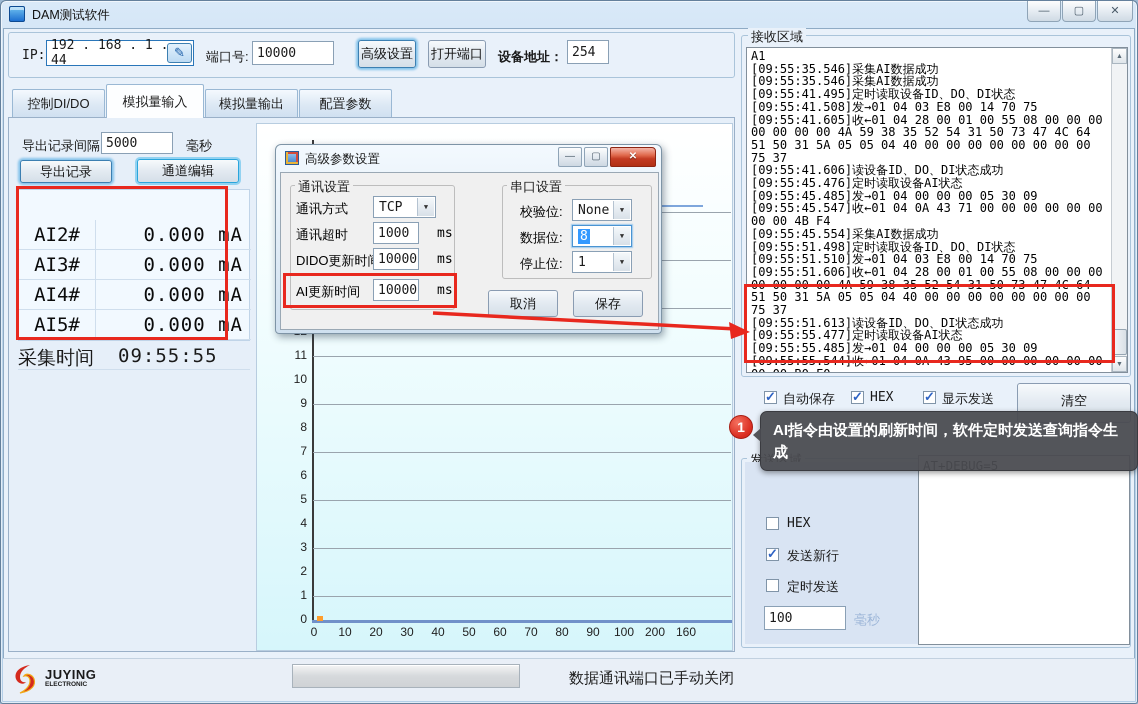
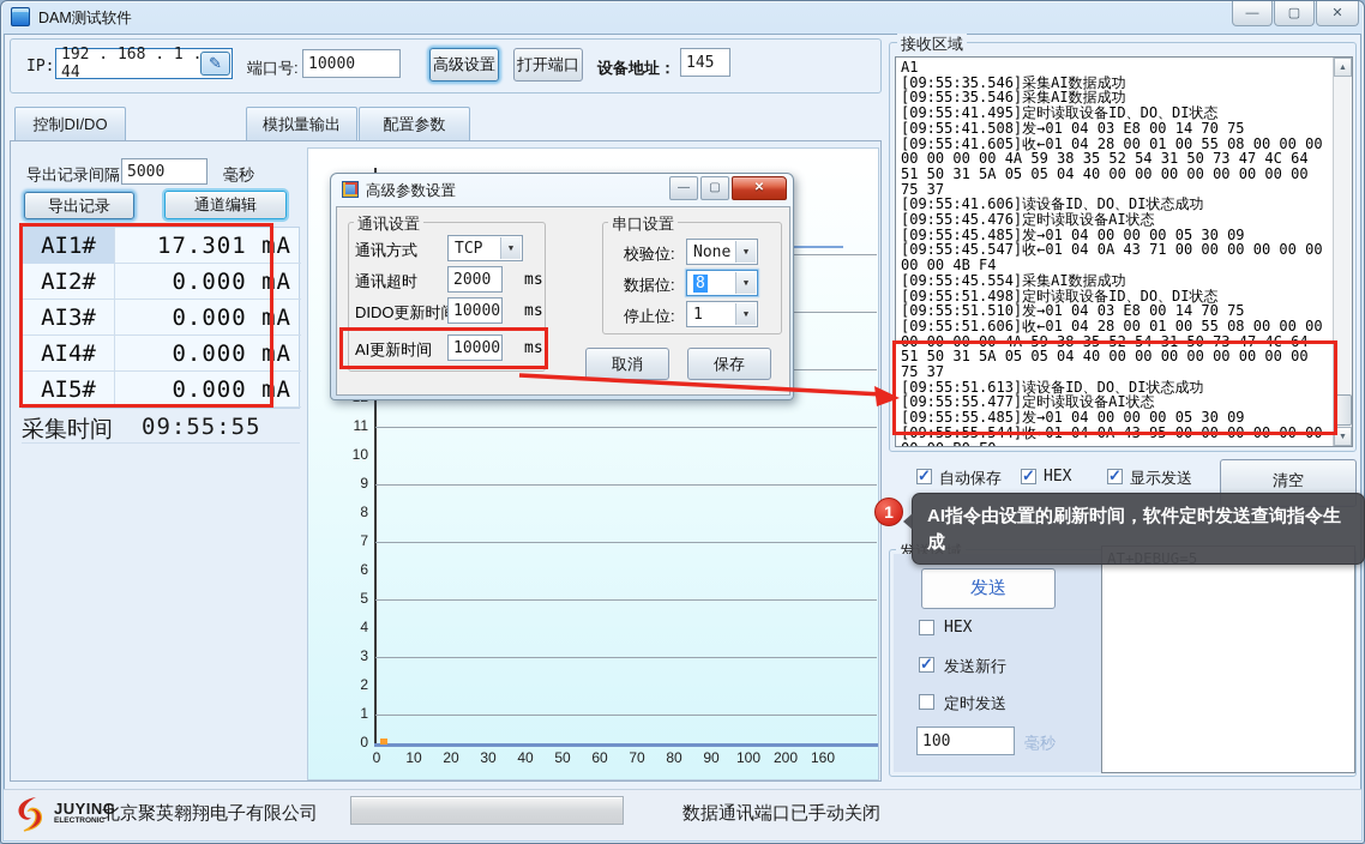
  DAM测试软件
  —
  ▢
  ✕
  IP:
  192 . 168 . 1 . 44
  ✎
  端口号:
  10000
  高级设置
  打开端口
  设备地址：
- 254
+ 145
  控制DI/DO
- 模拟量输入
  模拟量输出
  配置参数
  导出记录间隔
  5000
  毫秒
  导出记录
  通道编辑
+ AI1#
+ 17.301 mA
  AI2#
  0.000 mA
  AI3#
  0.000 mA
  AI4#
  0.000 mA
  AI5#
  0.000 mA
  采集时间
  09:55:55
  0
  1
  2
  3
  4
  5
  6
  7
  8
  9
  10
  11
  0
  10
  20
  30
  40
  50
  60
  70
  80
  90
  100
  200
  160
  接收区域
  A1
  [09:55:35.546]采集AI数据成功
  [09:55:35.546]采集AI数据成功
  [09:55:41.495]定时读取设备ID、DO、DI状态
  [09:55:41.508]发→01 04 03 E8 00 14 70 75
  [09:55:41.605]收←01 04 28 00 01 00 55 08 00 00 00 00 00 00 00 4A 59 38 35 52 54 31 50 73 47 4C 64 51 50 31 5A 05 05 04 40 00 00 00 00 00 00 00 00 75 37
  [09:55:41.606]读设备ID、DO、DI状态成功
  [09:55:45.476]定时读取设备AI状态
  [09:55:45.485]发→01 04 00 00 00 05 30 09
  [09:55:45.547]收←01 04 0A 43 71 00 00 00 00 00 00 00 00 4B F4
  [09:55:45.554]采集AI数据成功
  [09:55:51.498]定时读取设备ID、DO、DI状态
  [09:55:51.510]发→01 04 03 E8 00 14 70 75
  [09:55:51.606]收←01 04 28 00 01 00 55 08 00 00 00 00 00 00 00 4A 59 38 35 52 54 31 50 73 47 4C 64 51 50 31 5A 05 05 04 40 00 00 00 00 00 00 00 00 75 37
  [09:55:51.613]读设备ID、DO、DI状态成功
  [09:55:55.477]定时读取设备AI状态
  [09:55:55.485]发→01 04 00 00 00 05 30 09
  [09:55:55.544]收←01 04 0A 43 95 00 00 00 00 00 00
  自动保存
  HEX
  显示发送
  清空
+ 发送
  HEX
  发送新行
  定时发送
  100
  毫秒
  JUYING
+ 北京聚英翱翔电子有限公司
  数据通讯端口已手动关闭
  高级参数设置
  —
  ▢
  ✕
  通讯设置
  通讯方式
  TCP
  ▼
  通讯超时
- 1000
+ 2000
  ms
  DIDO更新时
  10000
  ms
  AI更新时间
  10000
  ms
  串口设置
  校验位:
  None
  ▼
  数据位:
  8
  ▼
  停止位:
  1
  ▼
  取消
  保存
  AI指令由设置的刷新时间，软件定时发送查询指令生成
  1
